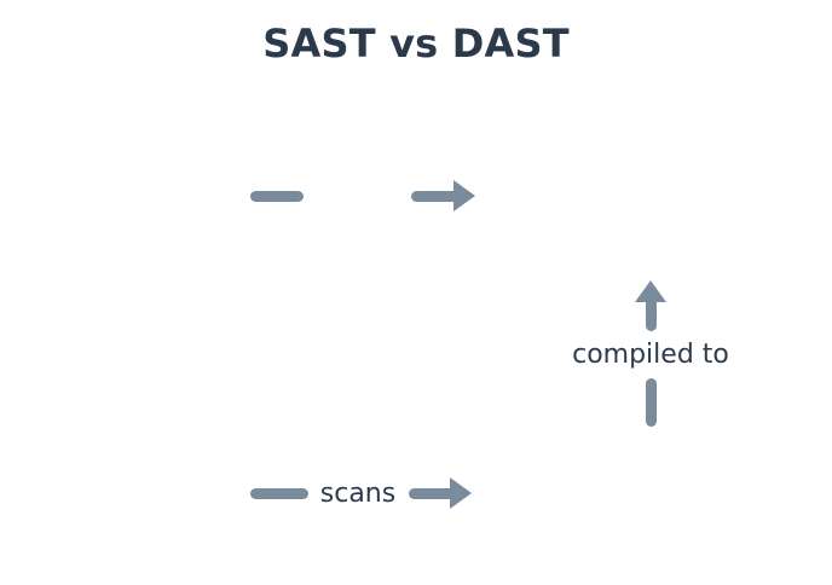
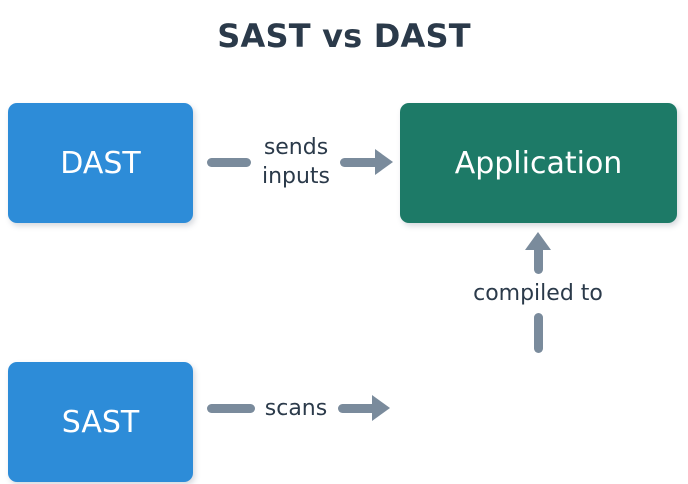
  SAST vs DAST
+ DAST
+ Application
+ SAST
+ sends
+ inputs
  scans
  compiled to
